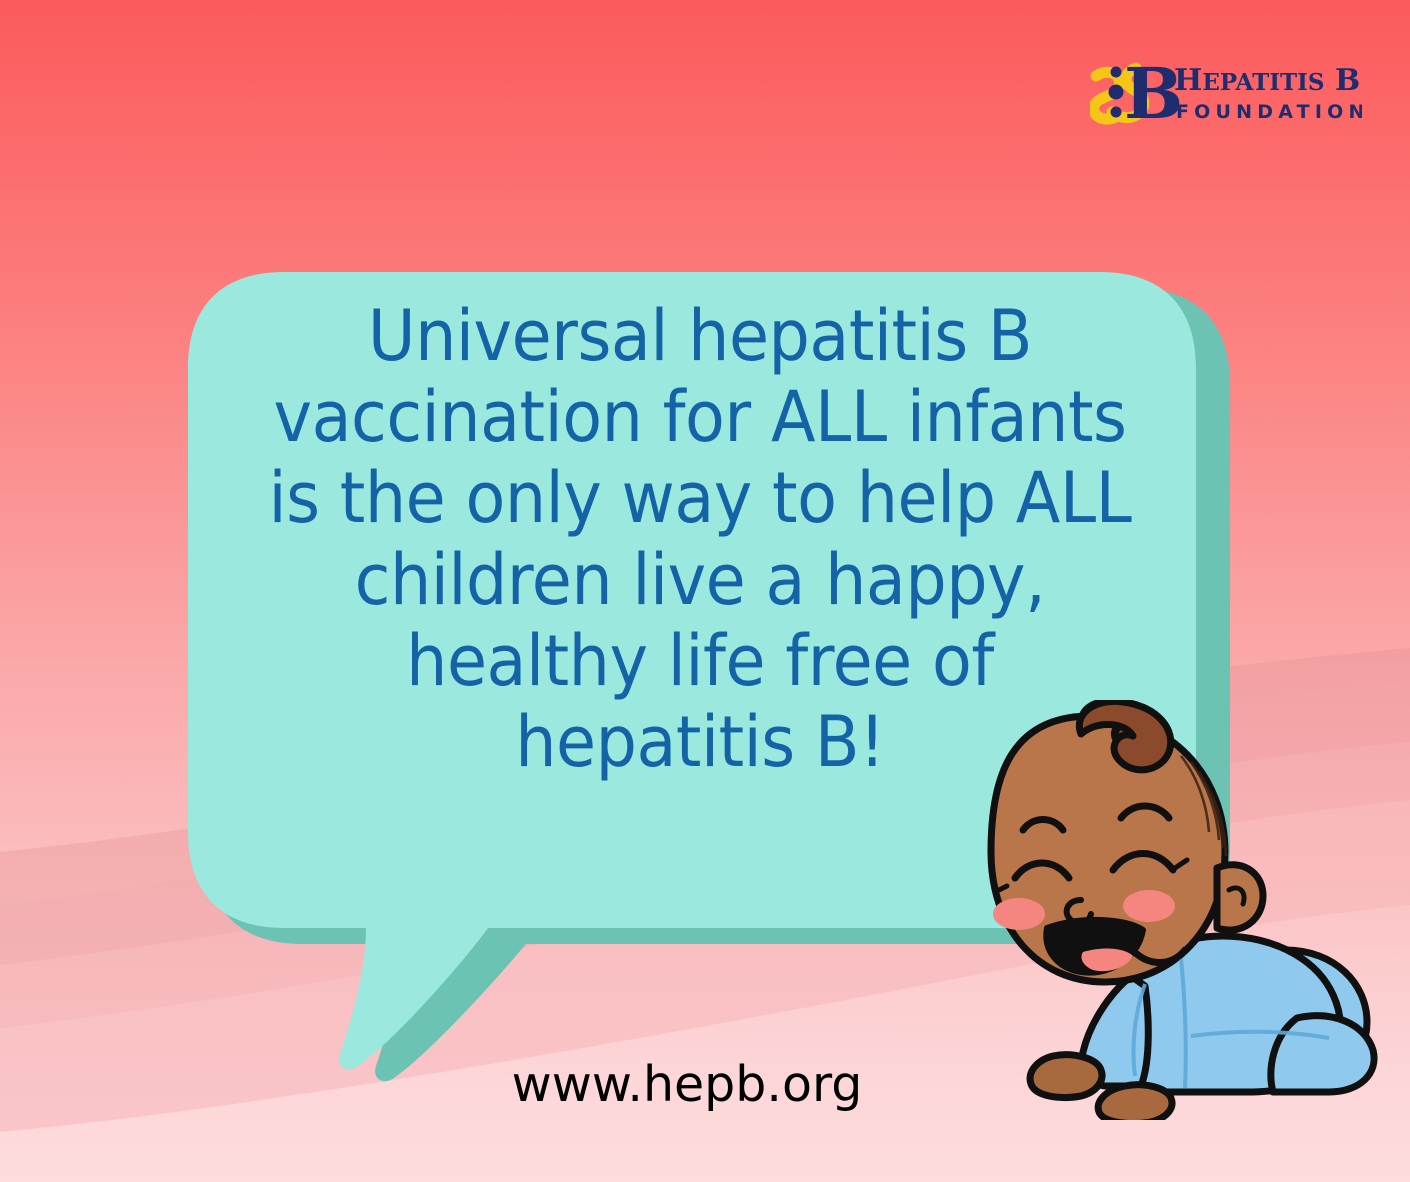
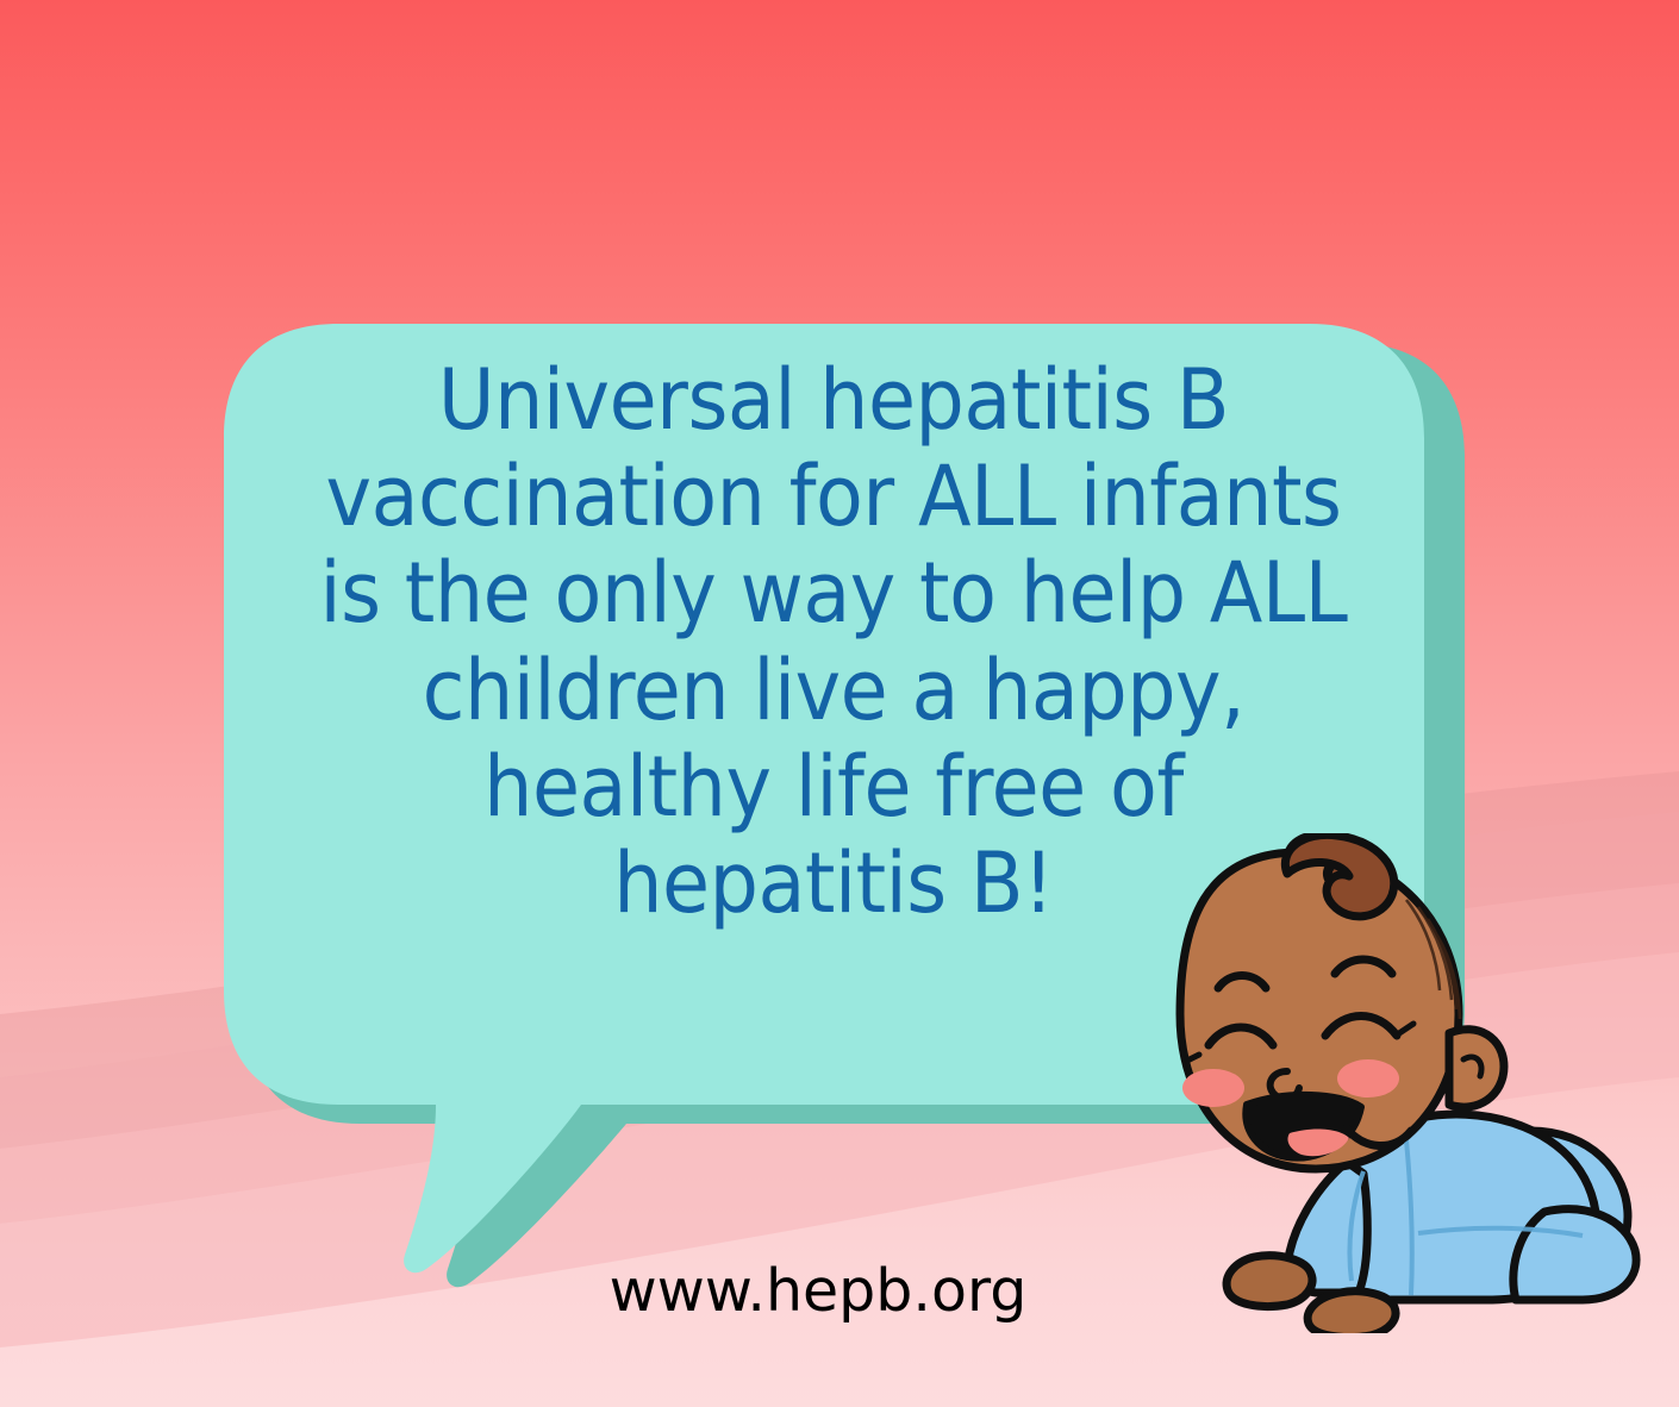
- B
- HEPATITIS B
- FOUNDATION
  Universal hepatitis B
  vaccination for ALL infants
  is the only way to help ALL
  children live a happy,
  healthy life free of
  hepatitis B!
  www.hepb.org
